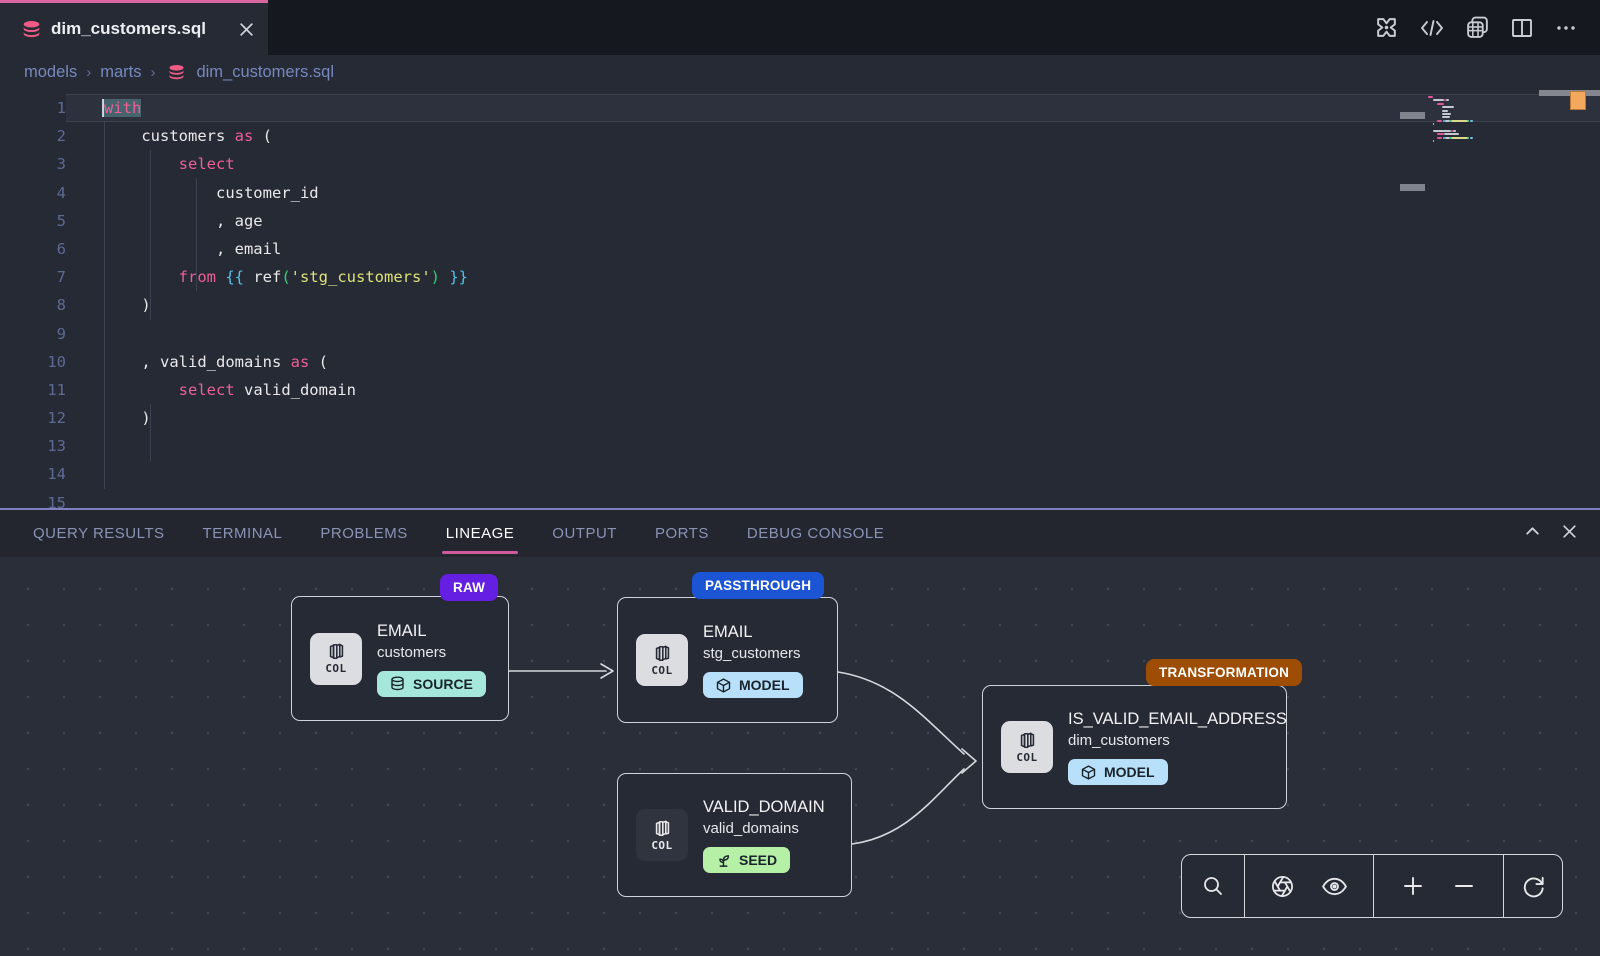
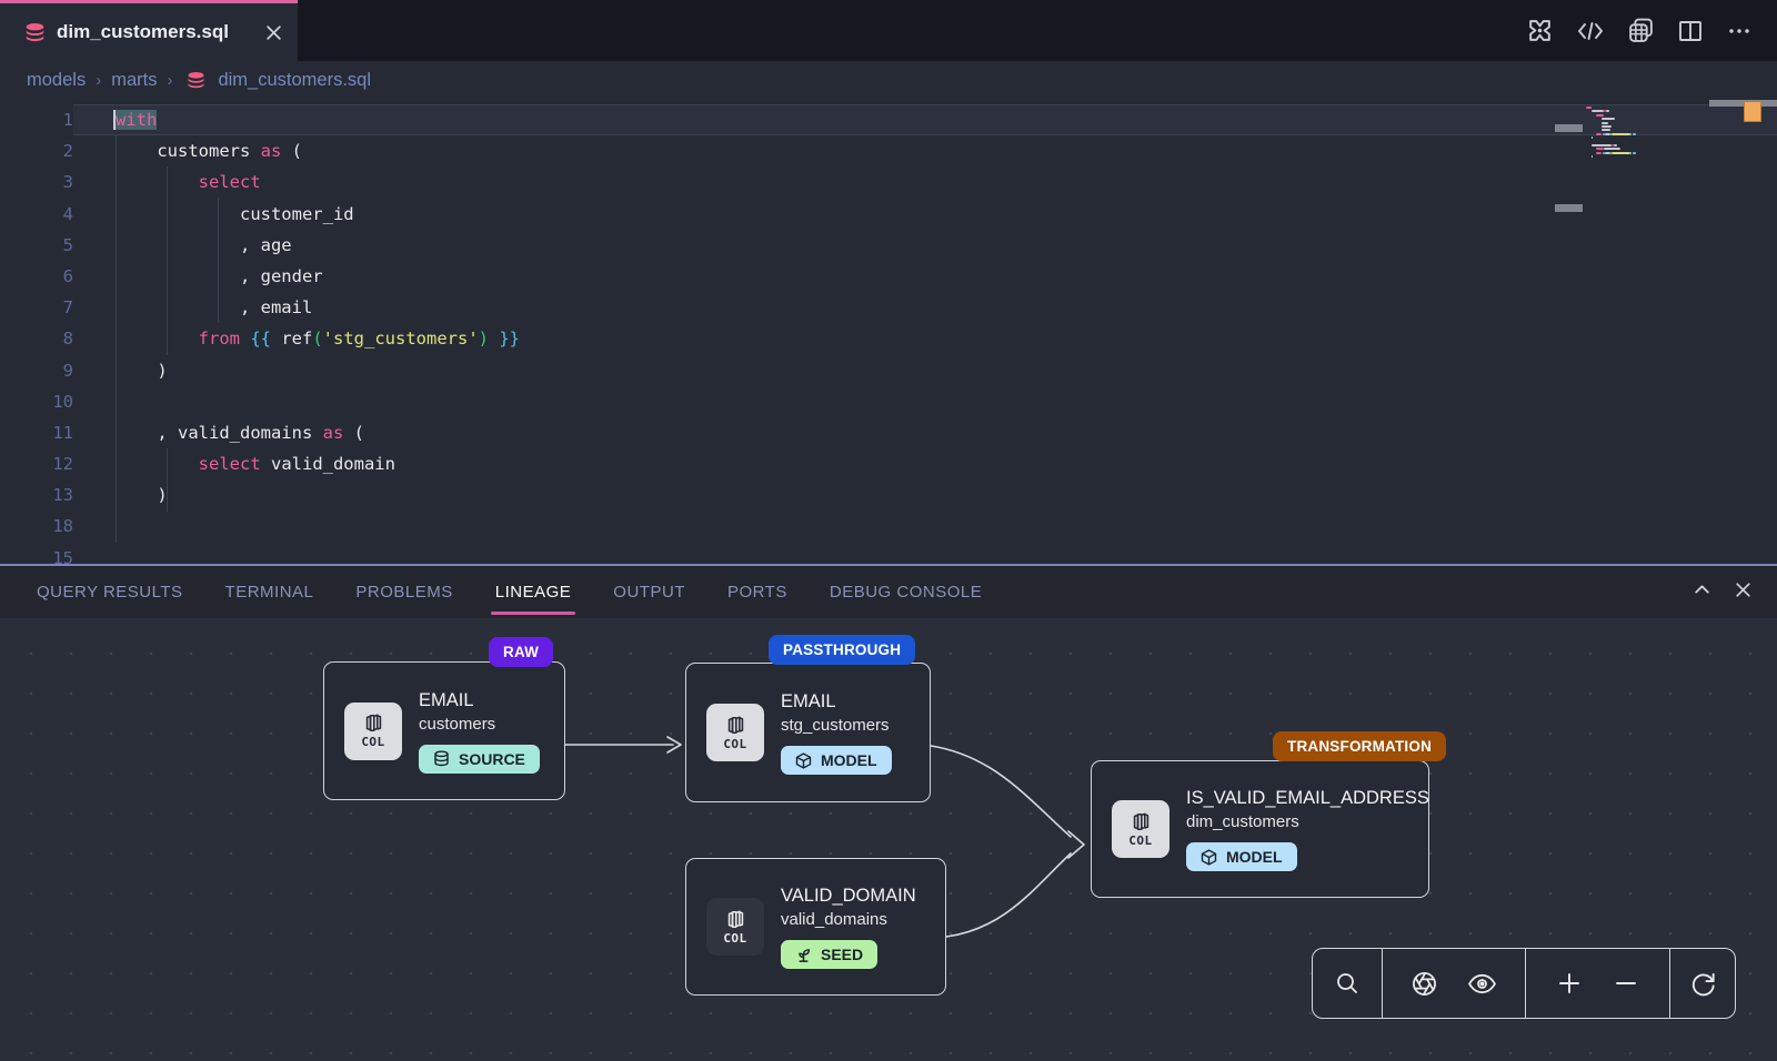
  dim_customers.sql
  models
  ›
  marts
  ›
  dim_customers.sql
  1
  2
  3
  4
  5
  6
  7
  8
  9
  10
  11
  12
  13
- 14
+ 18
  15
  with
  customers as (
  select
  customer_id
  , age
+ , gender
  , email
  from {{ ref('stg_customers') }}
  )
  , valid_domains as (
  select valid_domain
  )
  QUERY RESULTS
  TERMINAL
  PROBLEMS
  LINEAGE
  OUTPUT
  PORTS
  DEBUG CONSOLE
  COL
  EMAIL
  customers
  SOURCE
  COL
  EMAIL
  stg_customers
  MODEL
  COL
  VALID_DOMAIN
  valid_domains
  SEED
  COL
  IS_VALID_EMAIL_ADDRESS
  dim_customers
  MODEL
  RAW
  PASSTHROUGH
  TRANSFORMATION
